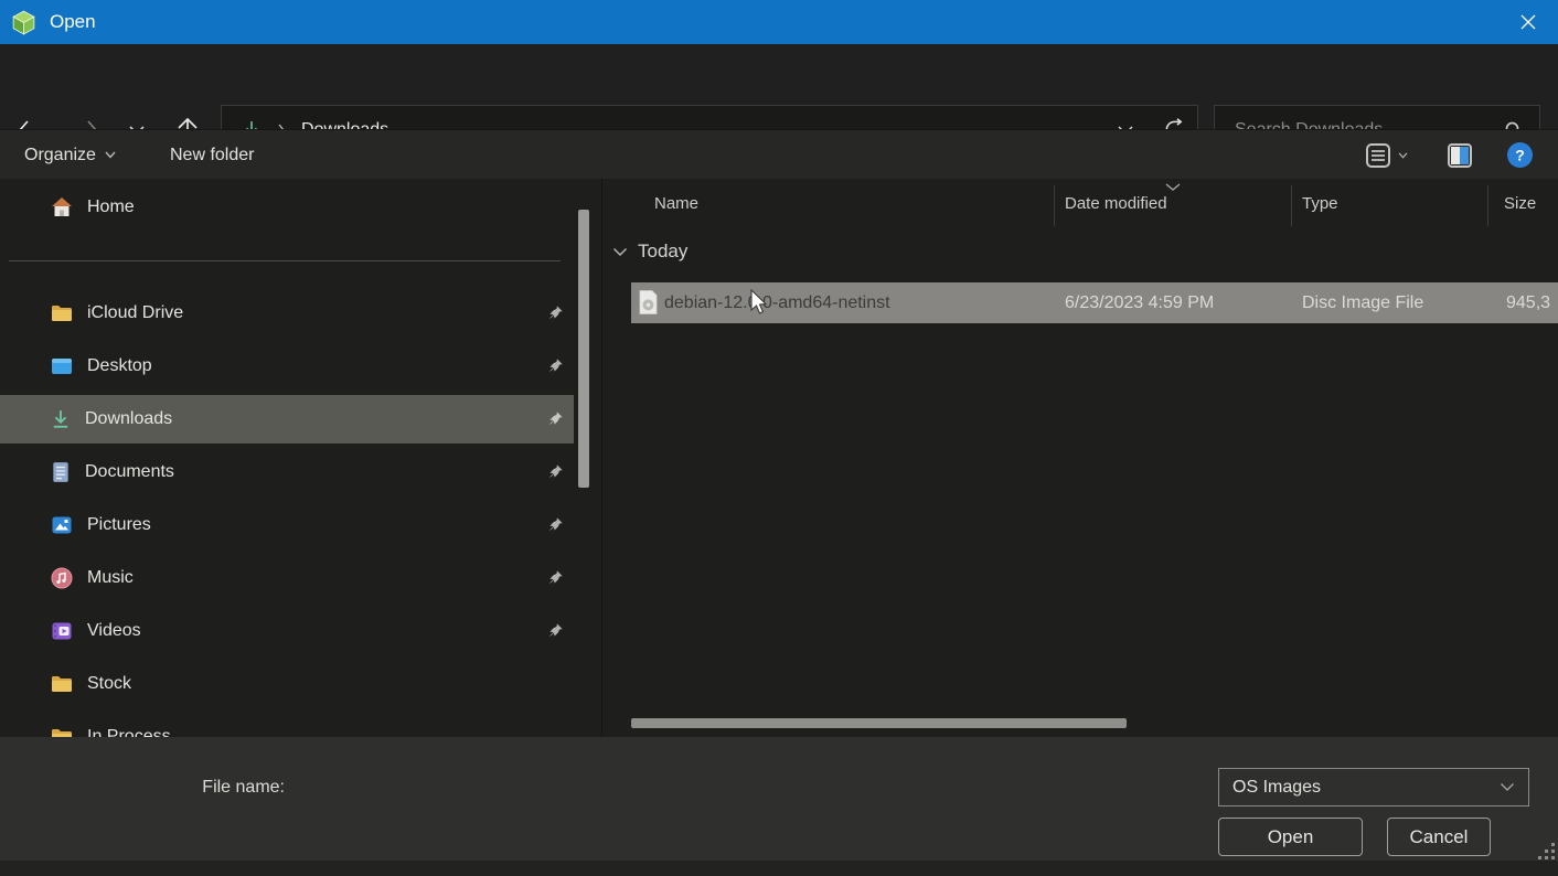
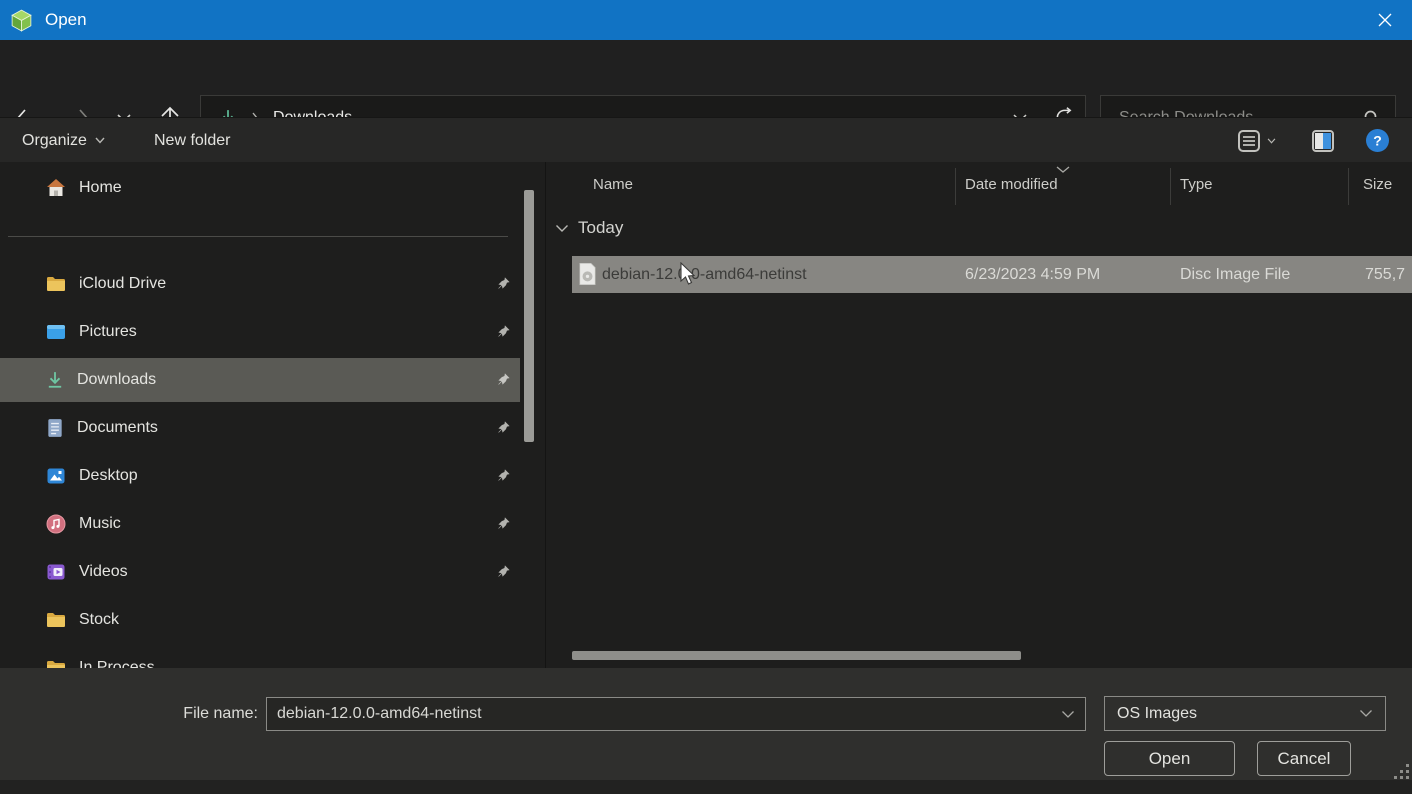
  Open
  Organize
  New folder
  ?
  Home
  iCloud Drive
- Desktop
+ Pictures
  Downloads
  Documents
- Pictures
+ Desktop
  Music
  Videos
  Stock
  Name
  Date modified
  Type
  Size
  Today
  debian-12.0-amd64-netinst
  6/23/2023 4:59 PM
  Disc Image File
- 945,3
+ 755,7
  File name:
+ debian-12.0.0-amd64-netinst
  OS Images
  Open
  Cancel
